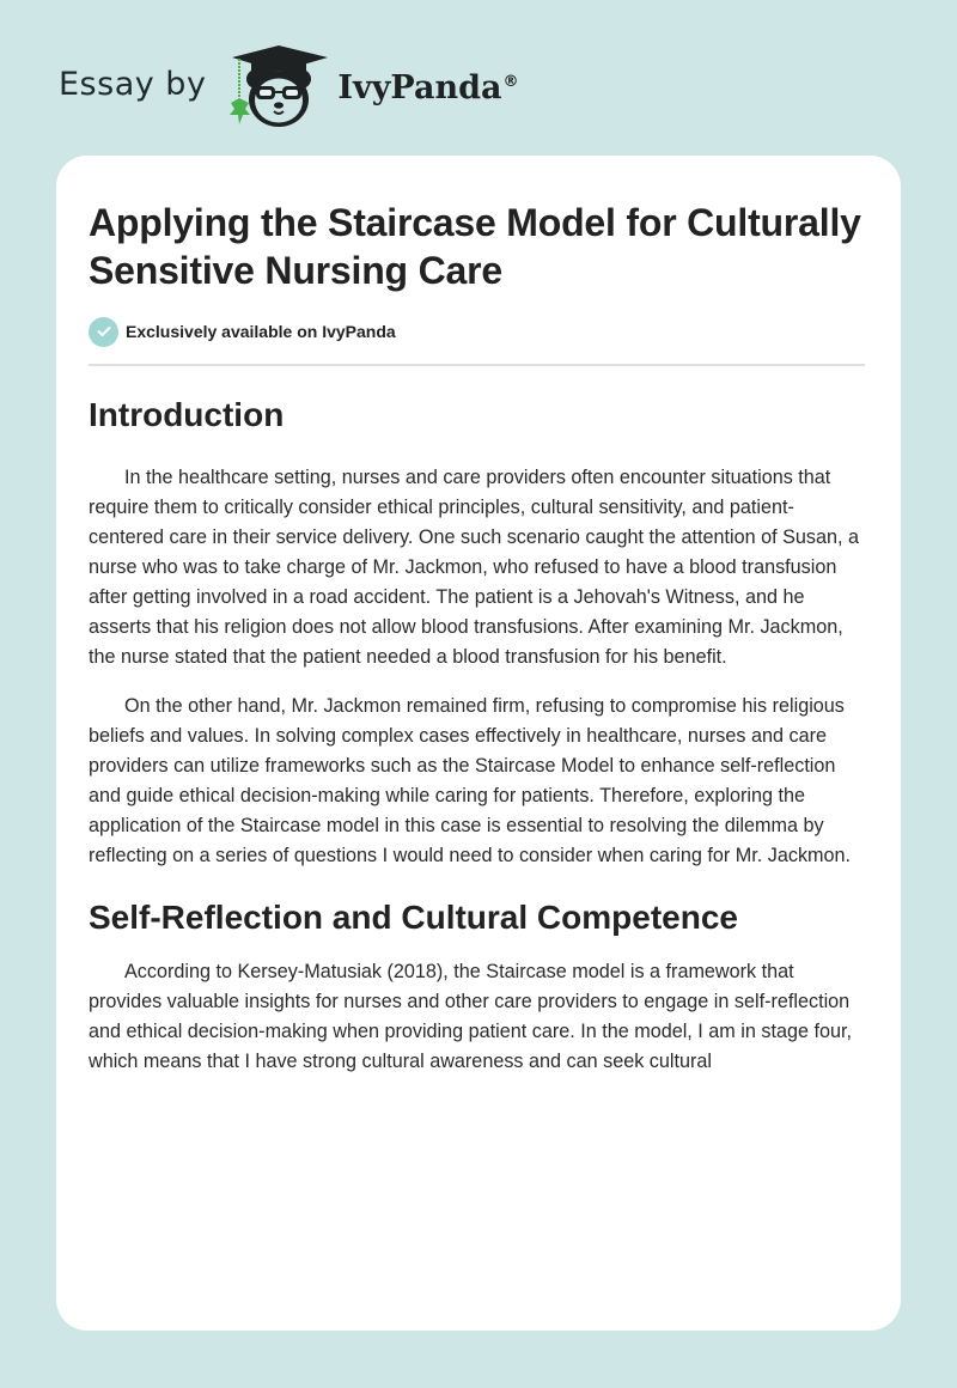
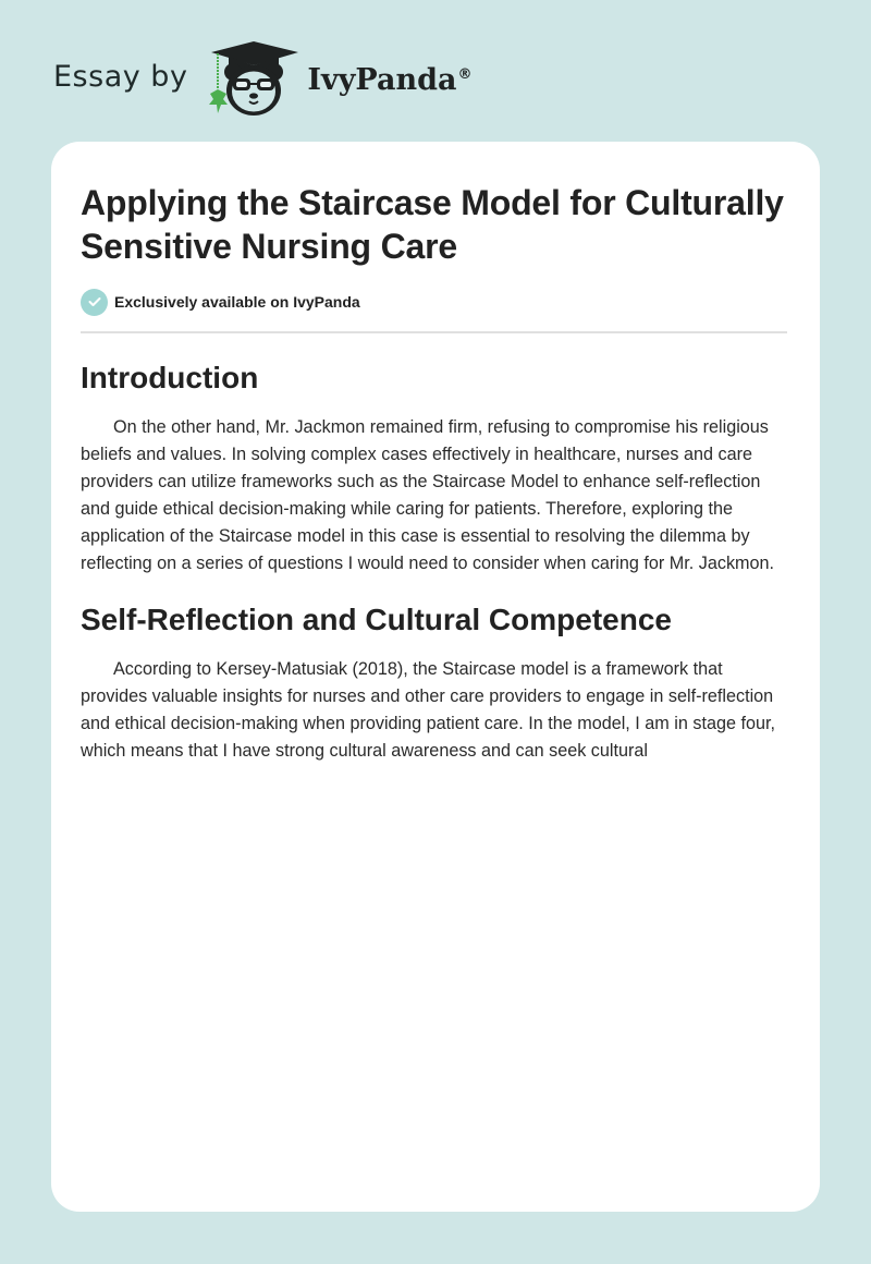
  Essay by
  IvyPanda®
  Applying the Staircase Model for Culturally Sensitive Nursing Care
  Exclusively available on IvyPanda
  Introduction
- In the healthcare setting, nurses and care providers often encounter situations that require them to critically consider ethical principles, cultural sensitivity, and patient-centered care in their service delivery. One such scenario caught the attention of Susan, a nurse who was to take charge of Mr. Jackmon, who refused to have a blood transfusion after getting involved in a road accident. The patient is a Jehovah's Witness, and he asserts that his religion does not allow blood transfusions. After examining Mr. Jackmon, the nurse stated that the patient needed a blood transfusion for his benefit.
  On the other hand, Mr. Jackmon remained firm, refusing to compromise his religious beliefs and values. In solving complex cases effectively in healthcare, nurses and care providers can utilize frameworks such as the Staircase Model to enhance self-reflection and guide ethical decision-making while caring for patients. Therefore, exploring the application of the Staircase model in this case is essential to resolving the dilemma by reflecting on a series of questions I would need to consider when caring for Mr. Jackmon.
  Self-Reflection and Cultural Competence
  According to Kersey-Matusiak (2018), the Staircase model is a framework that provides valuable insights for nurses and other care providers to engage in self-reflection and ethical decision-making when providing patient care. In the model, I am in stage four, which means that I have strong cultural awareness and can seek cultural
